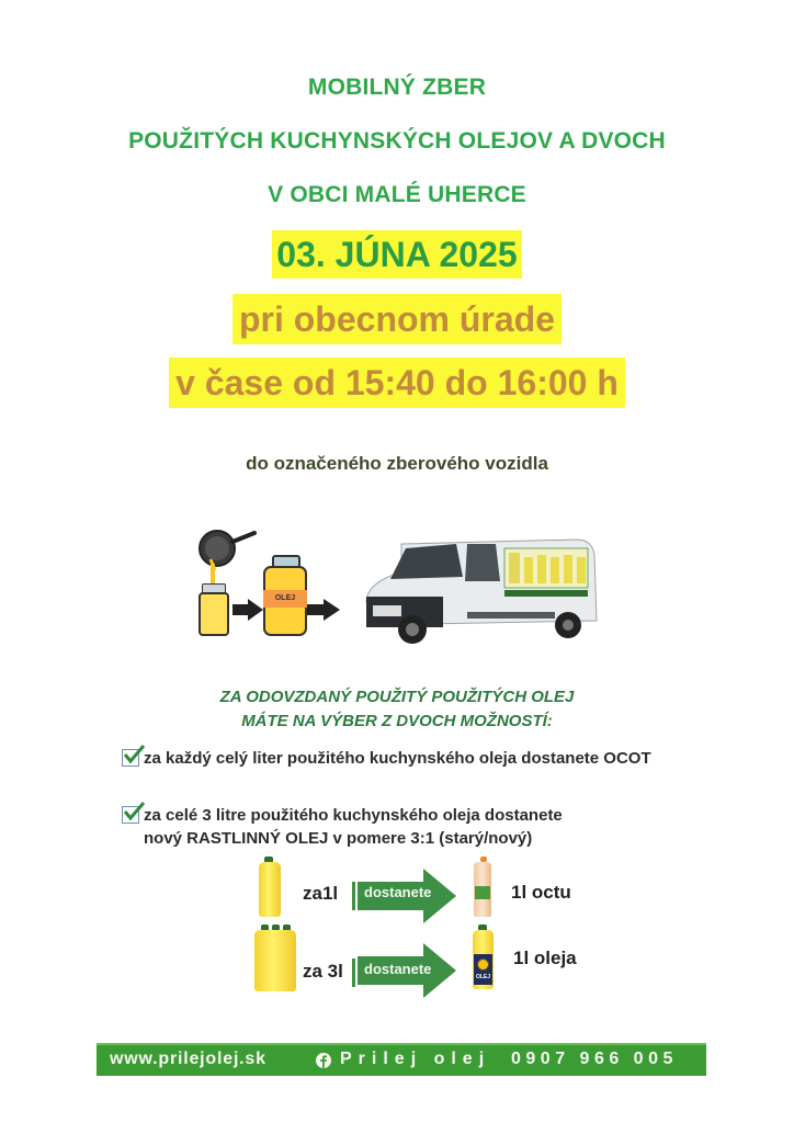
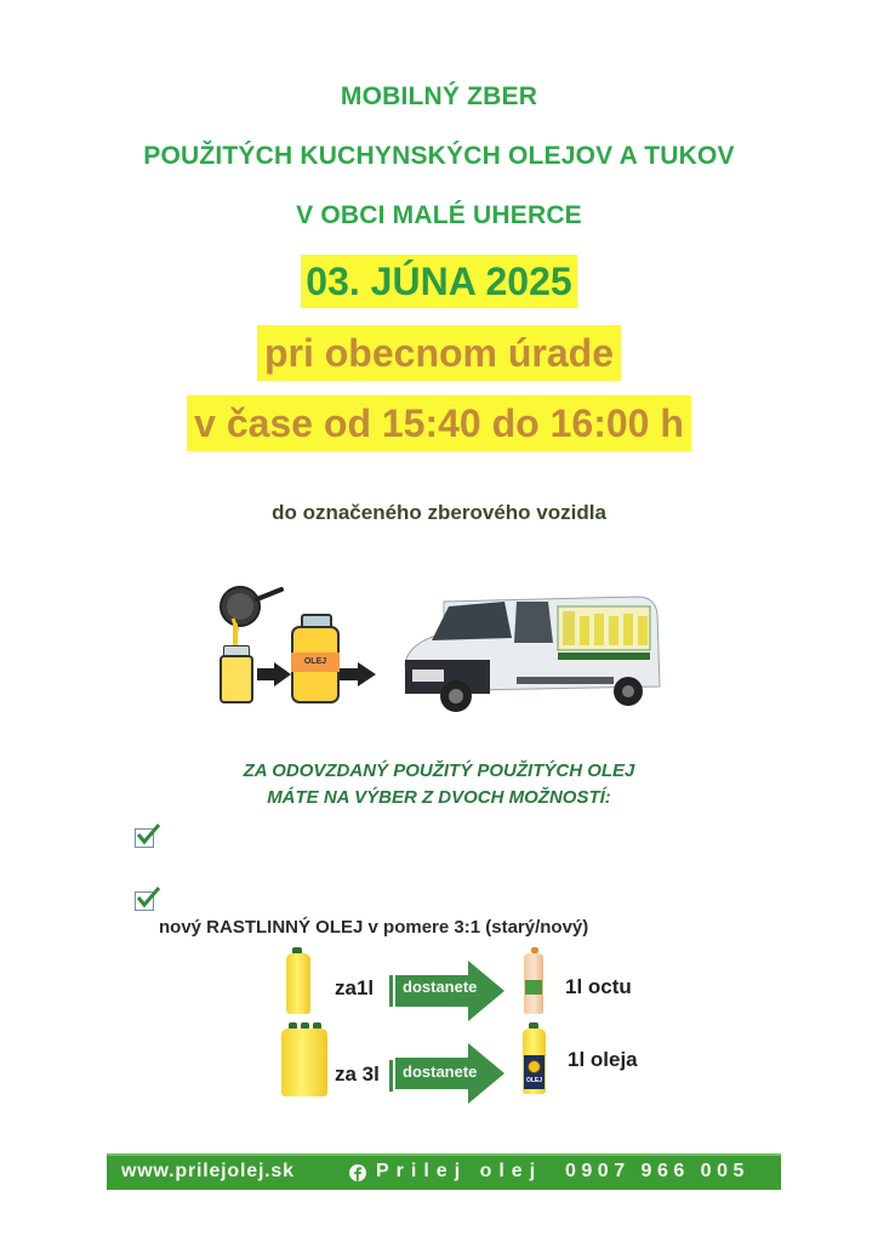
  MOBILNÝ ZBER
- POUŽITÝCH KUCHYNSKÝCH OLEJOV A DVOCH
+ POUŽITÝCH KUCHYNSKÝCH OLEJOV A TUKOV
  V OBCI MALÉ UHERCE
  03. JÚNA 2025
  pri obecnom úrade
  v čase od 15:40 do 16:00 h
  do označeného zberového vozidla
  ZA ODOVZDANÝ POUŽITÝ POUŽITÝCH OLEJ
  MÁTE NA VÝBER Z DVOCH MOŽNOSTÍ:
- za každý celý liter použitého kuchynského oleja dostanete OCOT
- za celé 3 litre použitého kuchynského oleja dostanete
  nový RASTLINNÝ OLEJ v pomere 3:1 (starý/nový)
  za1l
  dostanete
  1l octu
  za 3l
  dostanete
  1l oleja
  www.prilejolej.sk
  Prilej olej
  0907 966 005
